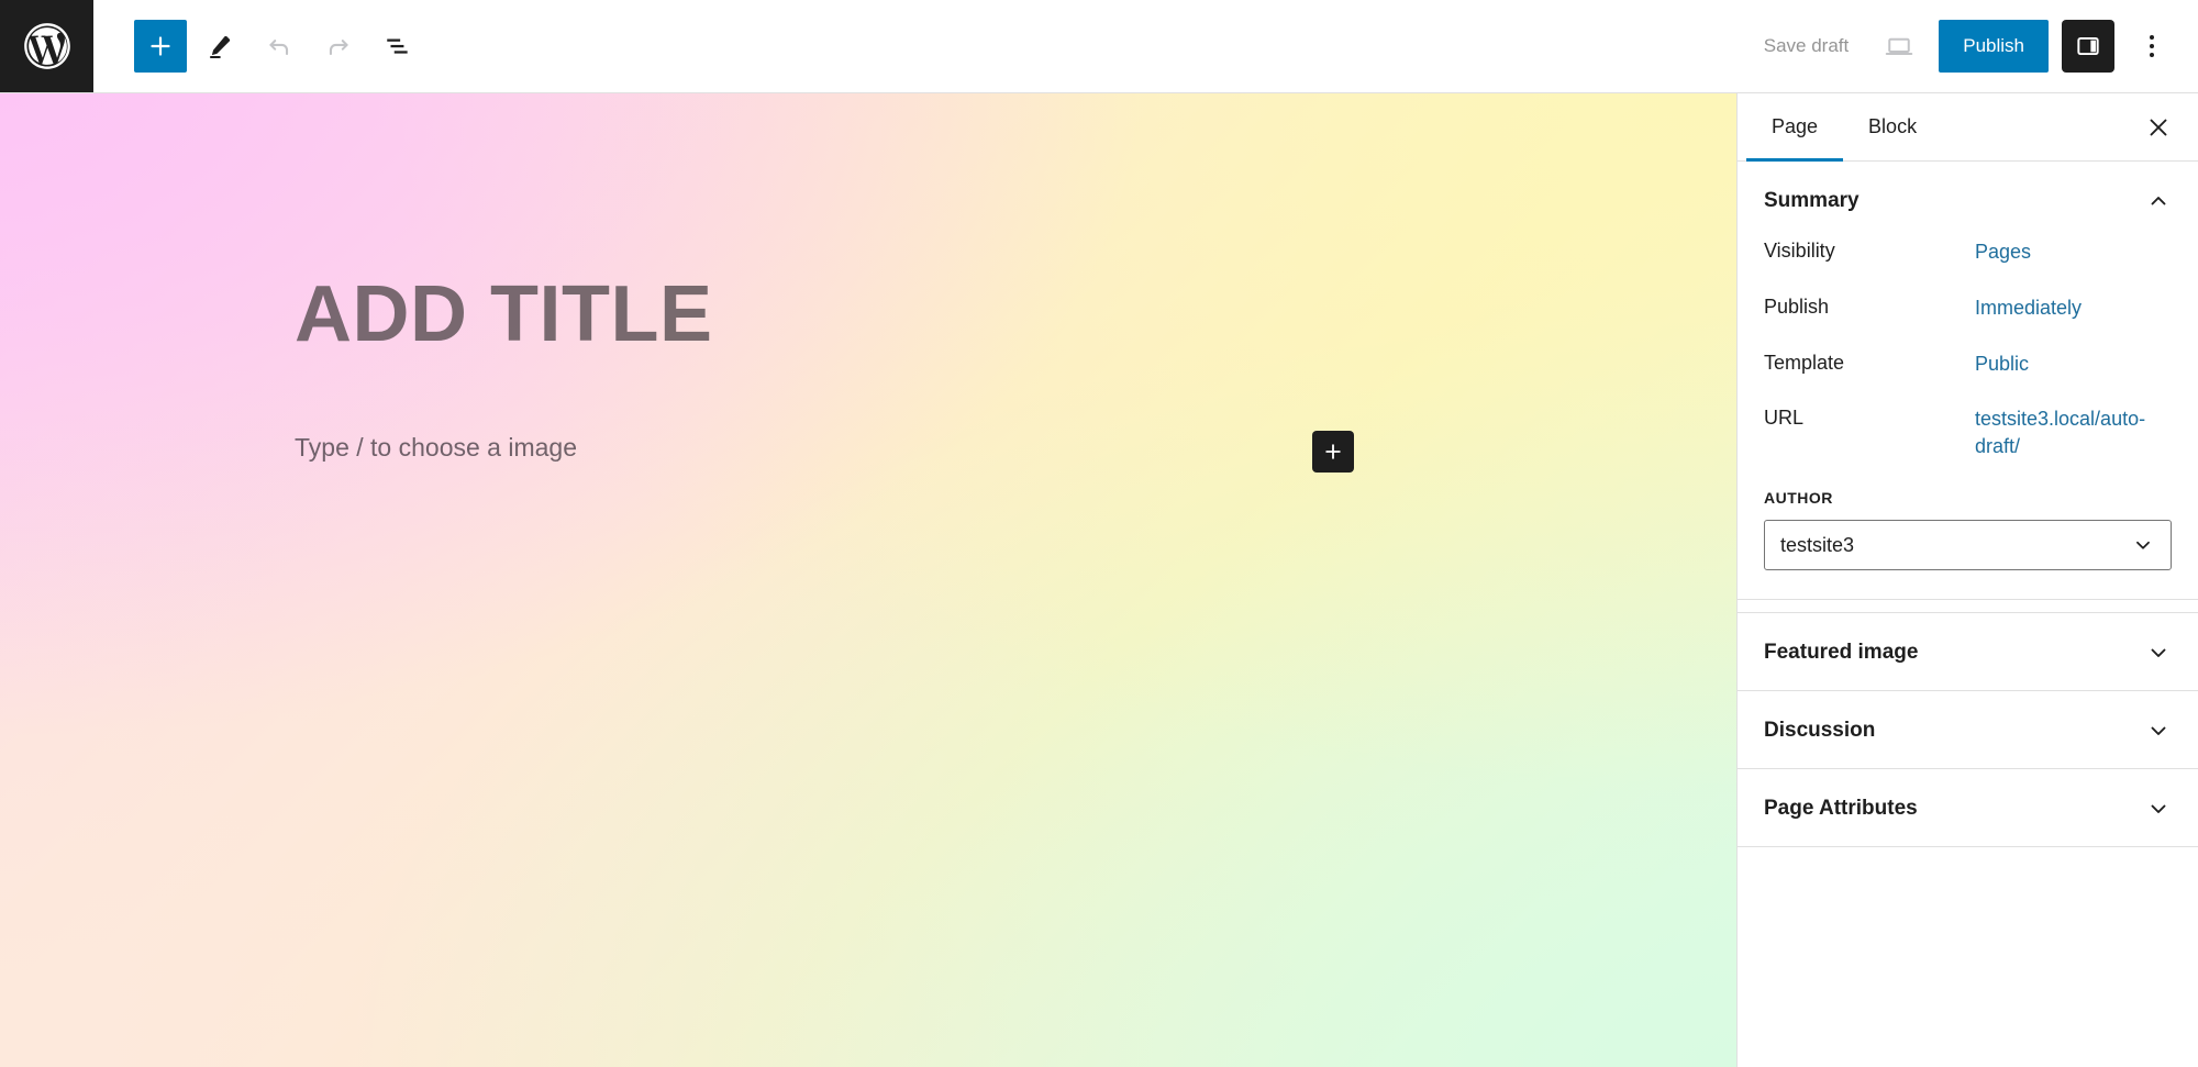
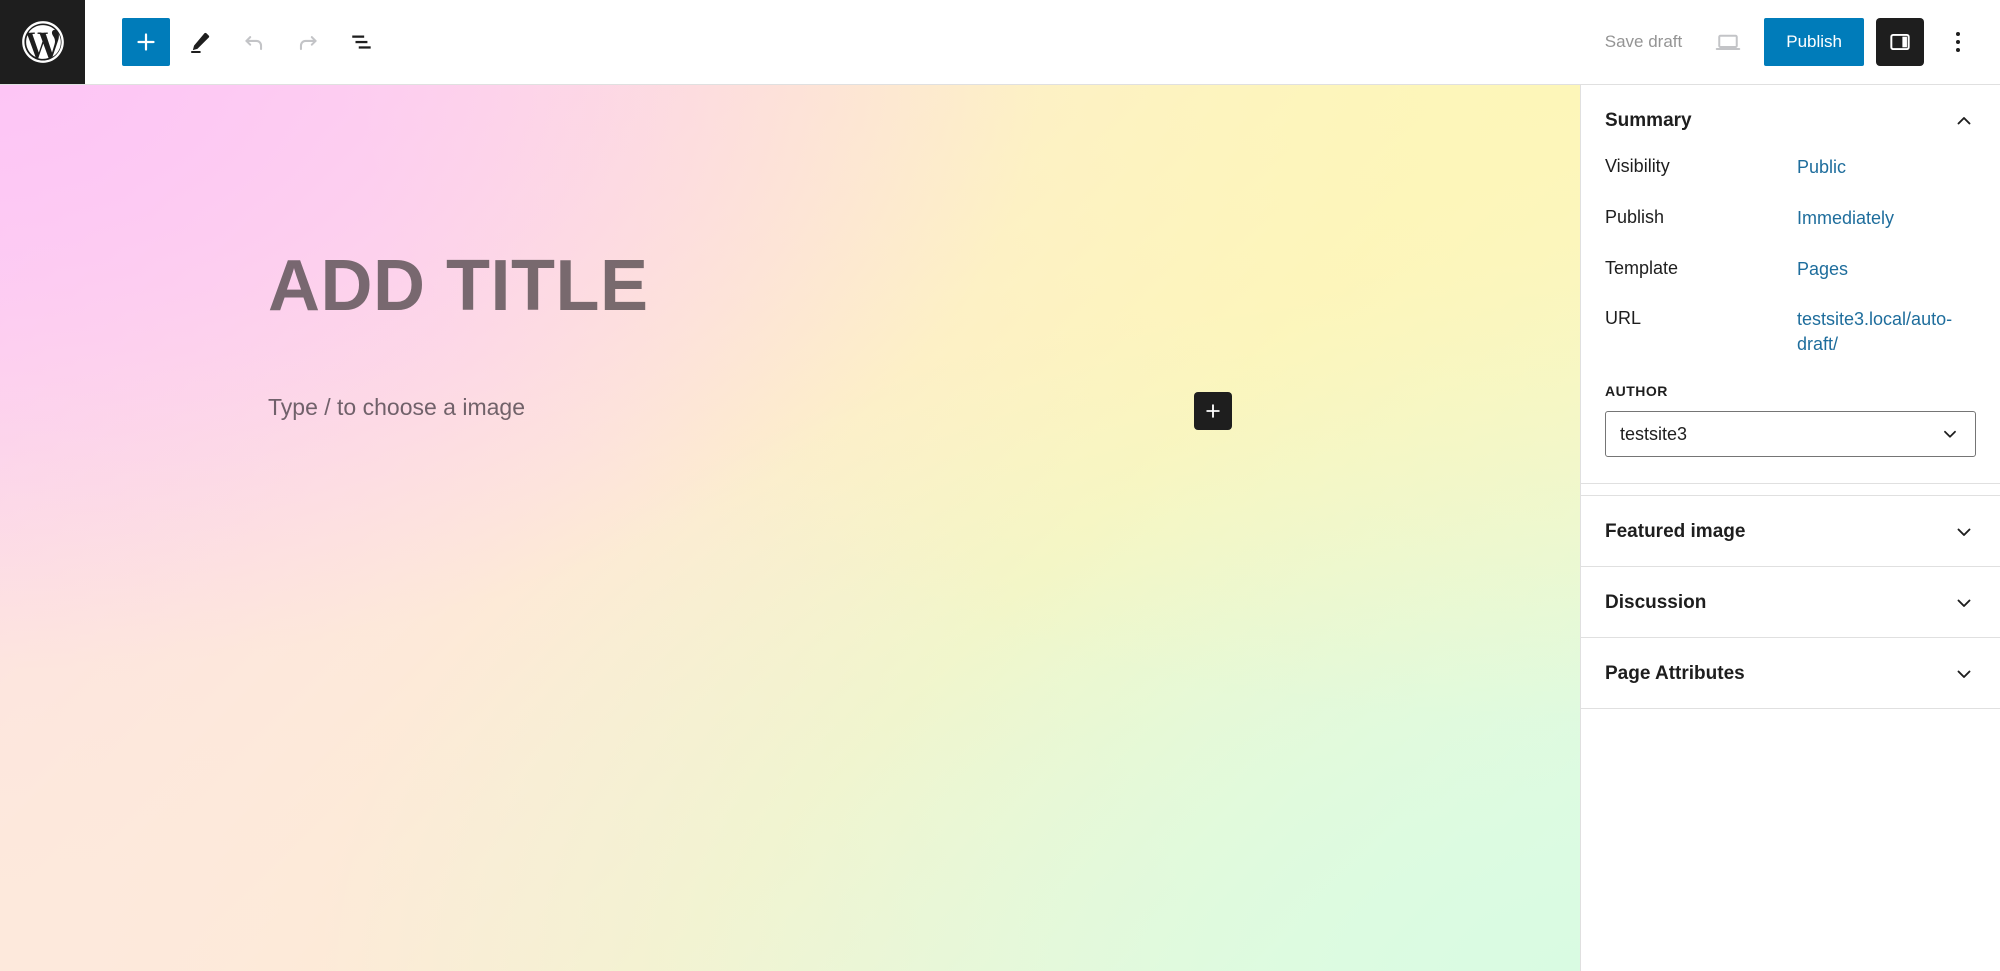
  Save draft
  Publish
  ADD TITLE
  Type / to choose a image
- Page
- Block
  Summary
  Visibility
- Pages
+ Public
  Publish
  Immediately
  Template
- Public
+ Pages
  URL
  testsite3.local/auto-draft/
  AUTHOR
  testsite3
  Featured image
  Discussion
  Page Attributes
